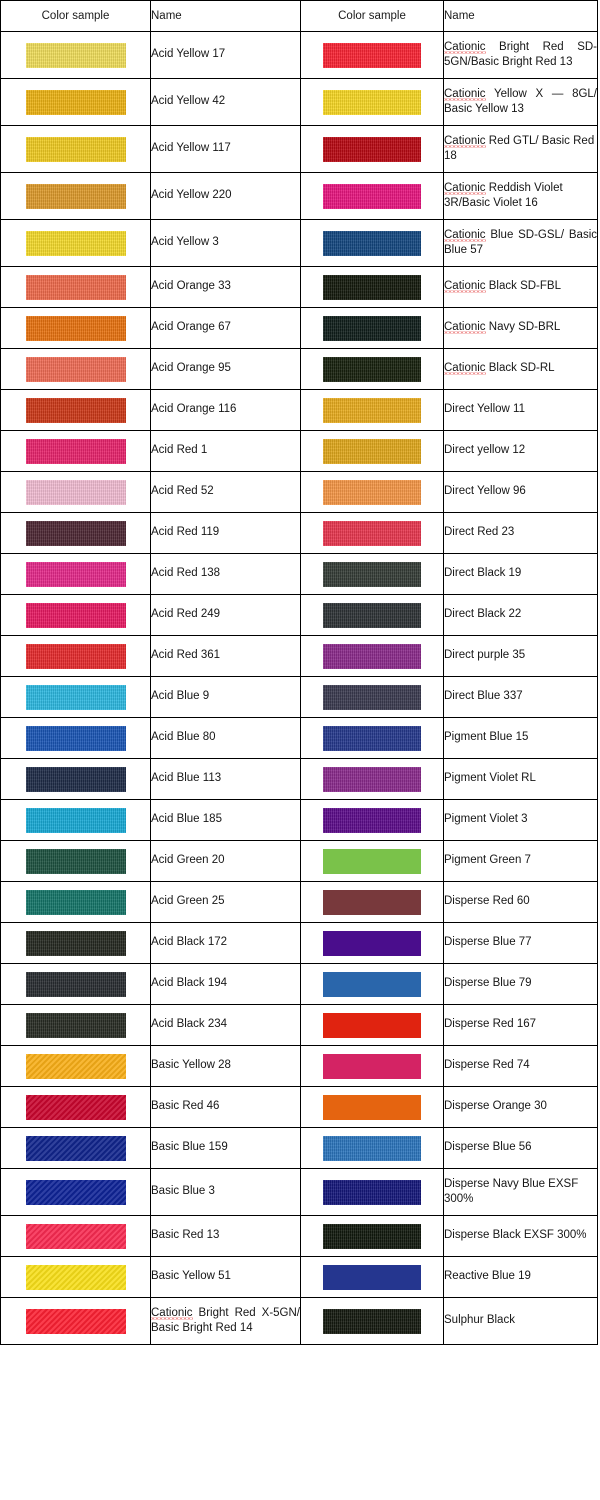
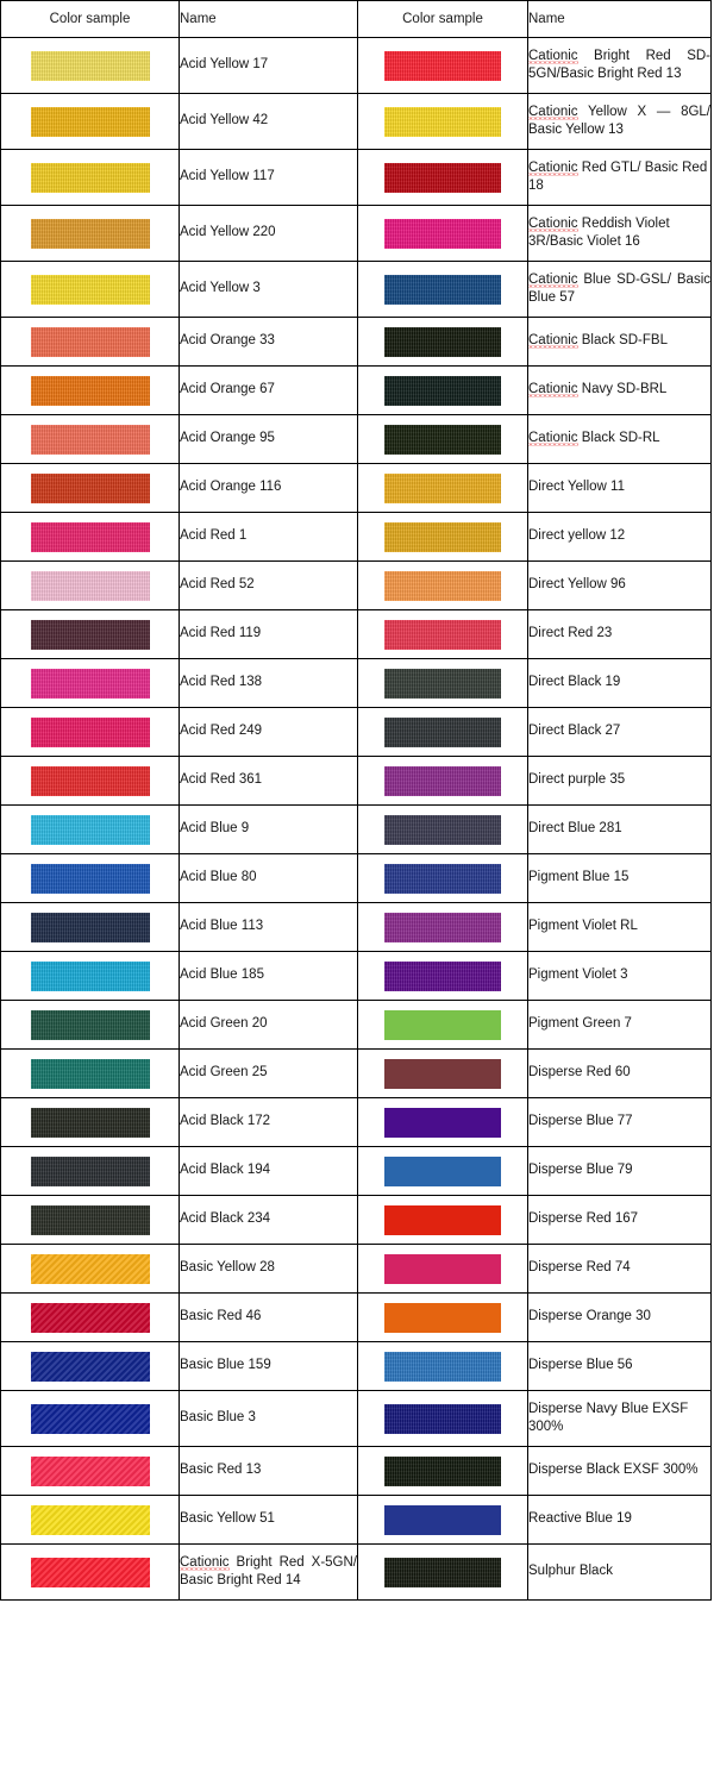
  Color sample	Name	Color sample	Name
  	Acid Yellow 17		Cationic Bright Red SD-5GN/Basic Bright Red 13
  	Acid Yellow 42		Cationic Yellow X — 8GL/ Basic Yellow 13
  	Acid Yellow 117		Cationic Red GTL/ Basic Red 18
  	Acid Yellow 220		Cationic Reddish Violet 3R/Basic Violet 16
  	Acid Yellow 3		Cationic Blue SD-GSL/ Basic Blue 57
  	Acid Orange 33		Cationic Black SD-FBL
  	Acid Orange 67		Cationic Navy SD-BRL
  	Acid Orange 95		Cationic Black SD-RL
  	Acid Orange 116		Direct Yellow 11
  	Acid Red 1		Direct yellow 12
  	Acid Red 52		Direct Yellow 96
  	Acid Red 119		Direct Red 23
  	Acid Red 138		Direct Black 19
- 	Acid Red 249		Direct Black 22
+ 	Acid Red 249		Direct Black 27
  	Acid Red 361		Direct purple 35
- 	Acid Blue 9		Direct Blue 337
+ 	Acid Blue 9		Direct Blue 281
  	Acid Blue 80		Pigment Blue 15
  	Acid Blue 113		Pigment Violet RL
  	Acid Blue 185		Pigment Violet 3
  	Acid Green 20		Pigment Green 7
  	Acid Green 25		Disperse Red 60
  	Acid Black 172		Disperse Blue 77
  	Acid Black 194		Disperse Blue 79
  	Acid Black 234		Disperse Red 167
  	Basic Yellow 28		Disperse Red 74
  	Basic Red 46		Disperse Orange 30
  	Basic Blue 159		Disperse Blue 56
  	Basic Blue 3		Disperse Navy Blue EXSF 300%
  	Basic Red 13		Disperse Black EXSF 300%
  	Basic Yellow 51		Reactive Blue 19
  	Cationic Bright Red X-5GN/ Basic Bright Red 14		Sulphur Black
